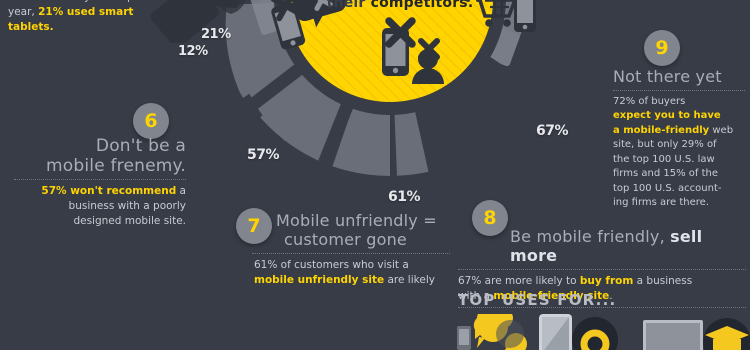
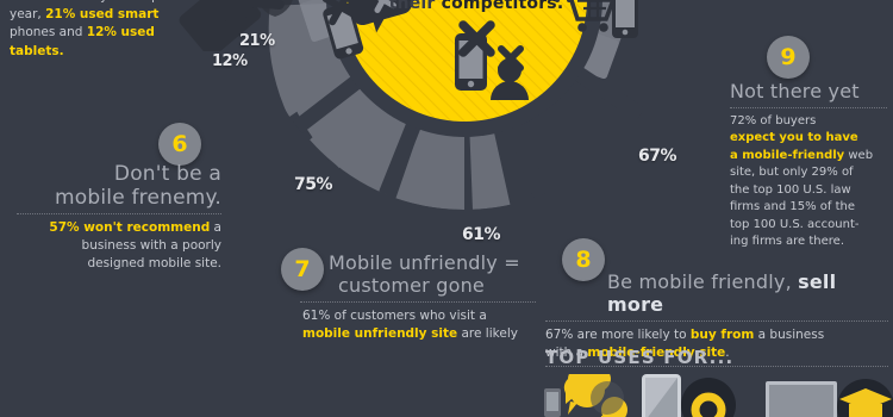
  21%
  12%
- 57%
+ 75%
  61%
  67%
  their competitors.
  year, 21% used smart
+ phones and 12% used
  tablets.
  6
  Don't be a
  mobile frenemy.
  57% won't recommend a
  business with a poorly
  designed mobile site.
  7
  Mobile unfriendly =
  customer gone
  61% of customers who visit a
  mobile unfriendly site are likely
  8
  Be mobile friendly, sell more
  67% are more likely to buy from a business
  with a mobile-friendly site.
  9
  Not there yet
  72% of buyers
  expect you to have
  a mobile-friendly web
  site, but only 29% of
  the top 100 U.S. law
  firms and 15% of the
  top 100 U.S. account-
  ing firms are there.
  TOP USES FOR...
